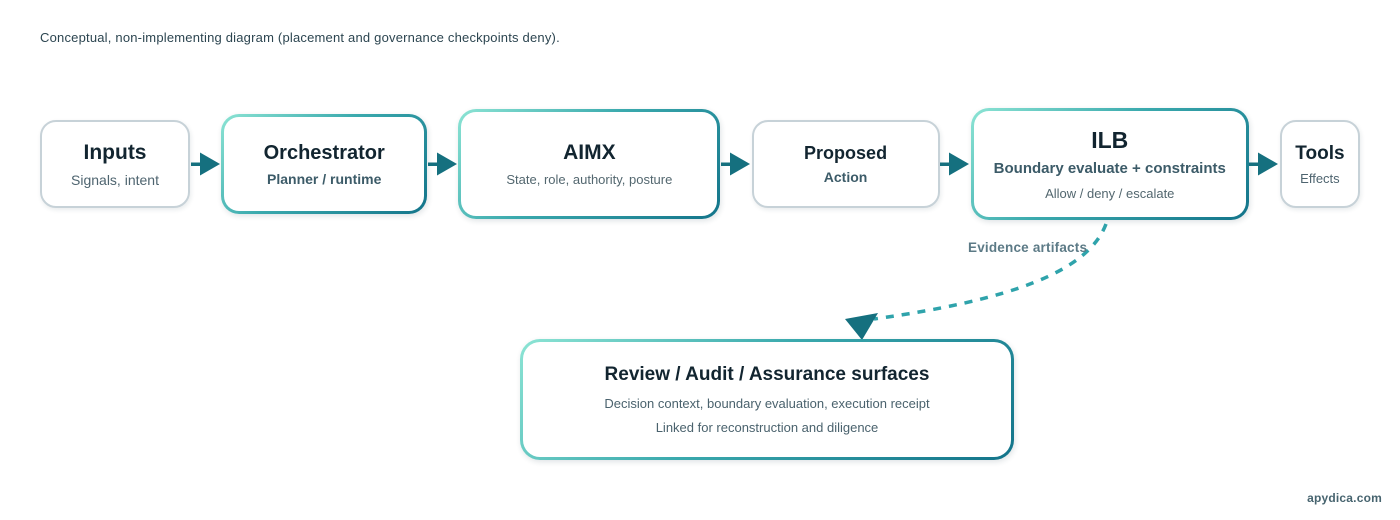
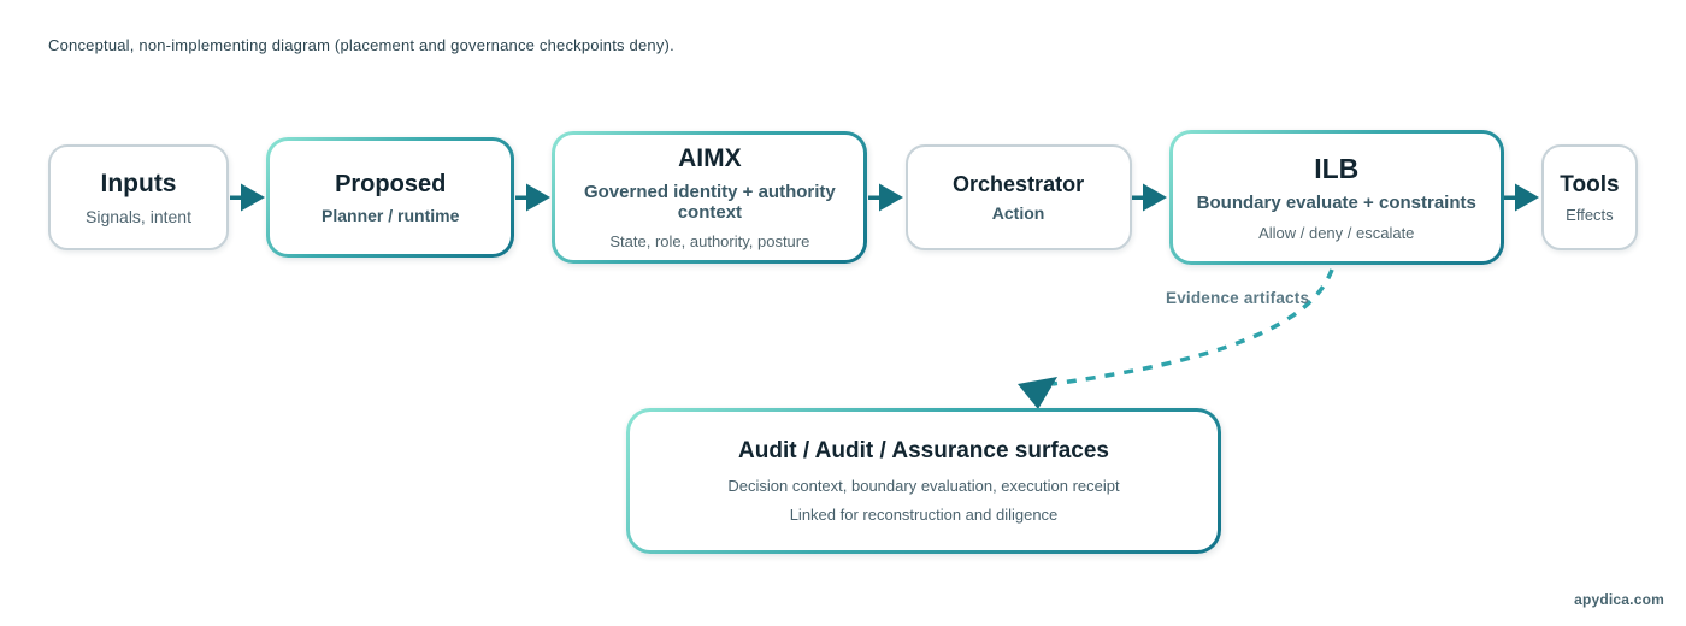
  Conceptual, non-implementing diagram (placement and governance checkpoints deny).
  Inputs
  Signals, intent
- Orchestrator
+ Proposed
  Planner / runtime
  AIMX
+ Governed identity + authority context
  State, role, authority, posture
- Proposed
+ Orchestrator
  Action
  ILB
  Boundary evaluate + constraints
  Allow / deny / escalate
  Tools
  Effects
  Evidence artifacts
- Review / Audit / Assurance surfaces
+ Audit / Audit / Assurance surfaces
  Decision context, boundary evaluation, execution receipt
  Linked for reconstruction and diligence
  apydica.com
